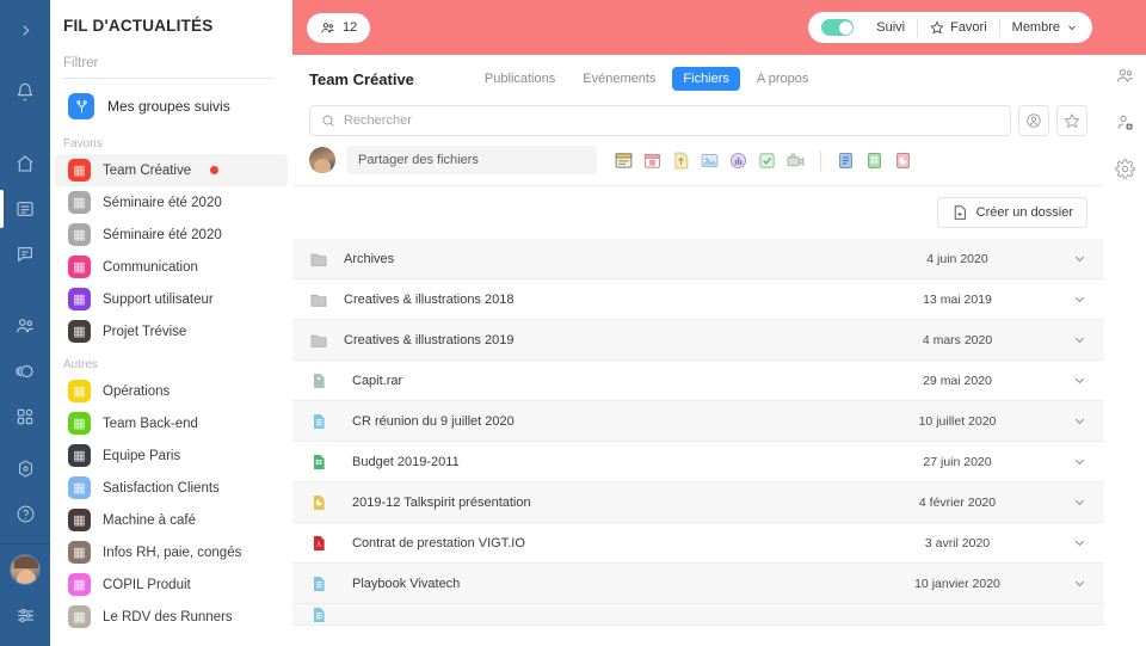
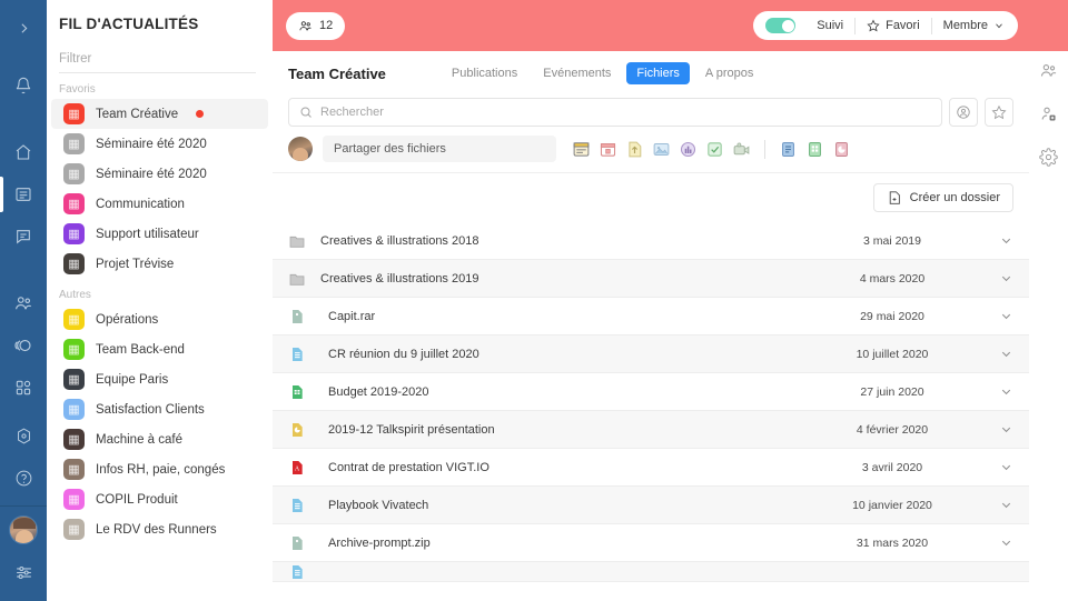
  FIL D'ACTUALITÉS
  Filtrer
- Mes groupes suivis
  Favoris
  ▦
  Team Créative
  ▦
  Séminaire été 2020
  ▦
  Séminaire été 2020
  ▦
  Communication
  ▦
  Support utilisateur
  ▦
  Projet Trévise
  Autres
  ▦
  Opérations
  ▦
  Team Back-end
  ▦
  Equipe Paris
  ▦
  Satisfaction Clients
  ▦
  Machine à café
  ▦
  Infos RH, paie, congés
  ▦
  COPIL Produit
  ▦
  Le RDV des Runners
  12
  Suivi
  Favori
  Membre
  Team Créative
  Publications
  Evénements
  Fichiers
  A propos
  Rechercher
  Partager des fichiers
  Créer un dossier
- Archives
- 4 juin 2020
  Creatives & illustrations 2018
- 13 mai 2019
+ 3 mai 2019
  Creatives & illustrations 2019
  4 mars 2020
  Capit.rar
  29 mai 2020
  CR réunion du 9 juillet 2020
  10 juillet 2020
- Budget 2019-2011
+ Budget 2019-2020
  27 juin 2020
  2019-12 Talkspirit présentation
  4 février 2020
  Contrat de prestation VIGT.IO
  3 avril 2020
  Playbook Vivatech
  10 janvier 2020
+ Archive-prompt.zip
+ 31 mars 2020
